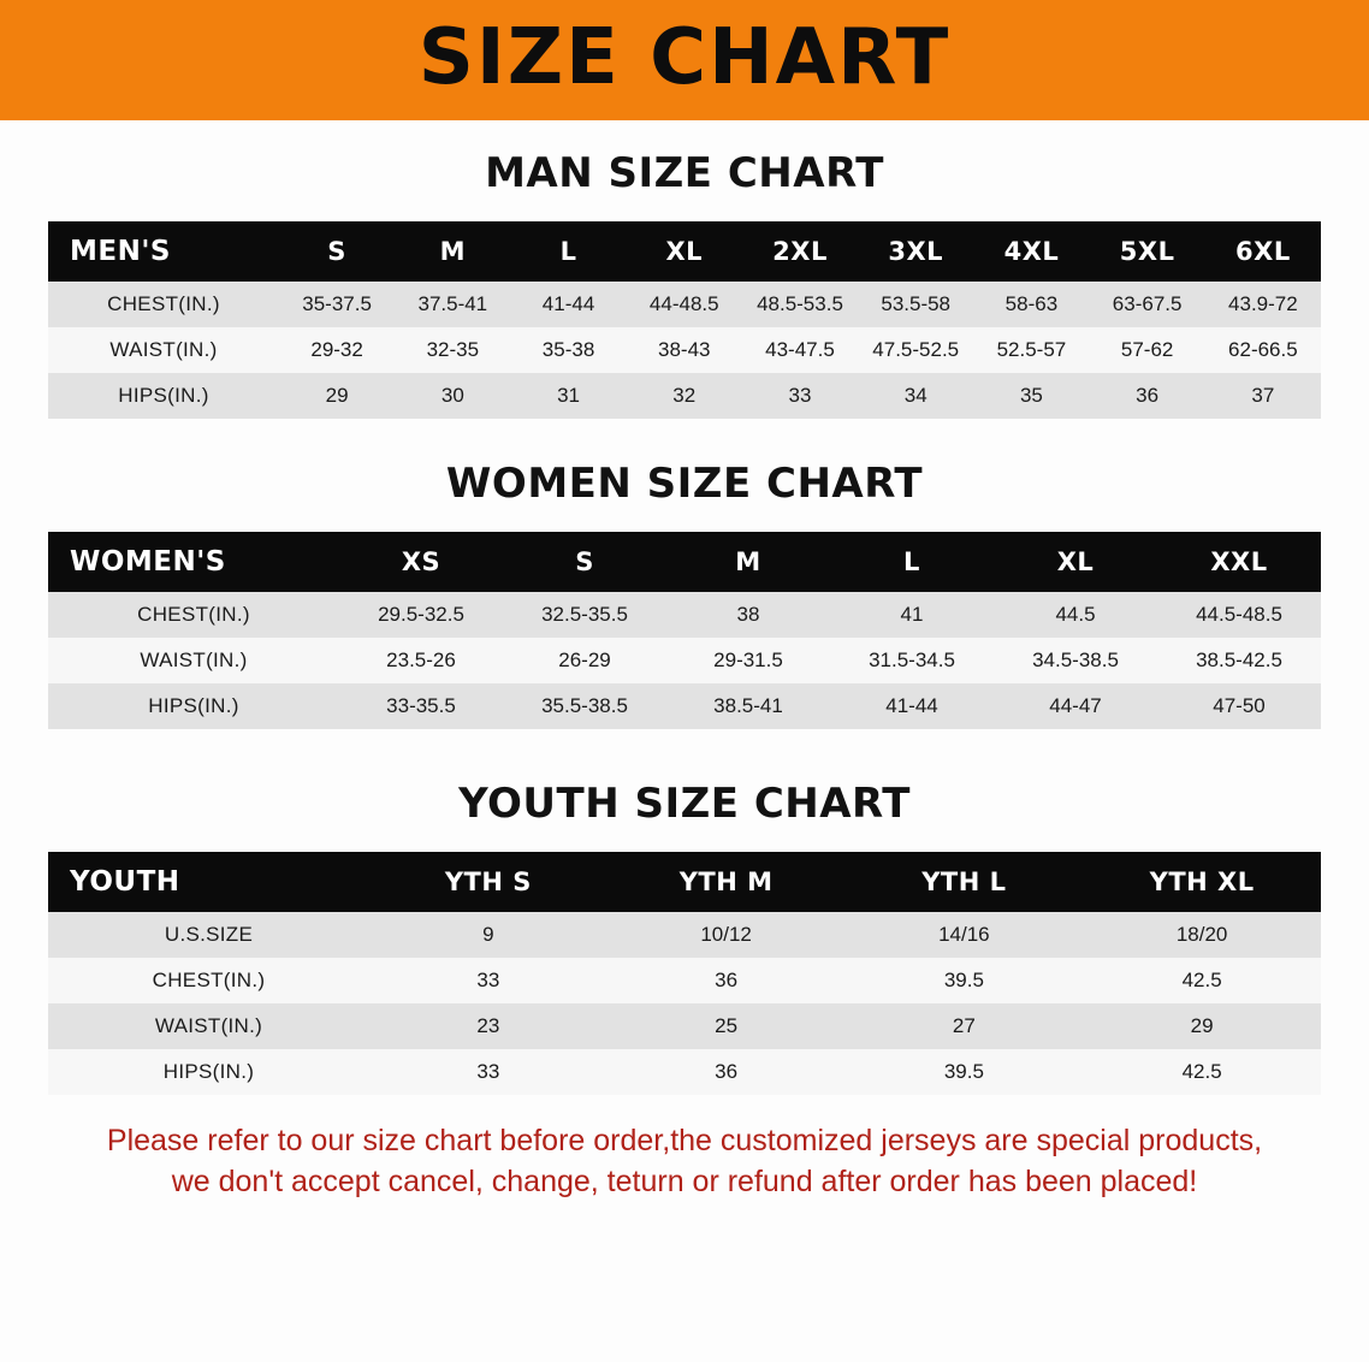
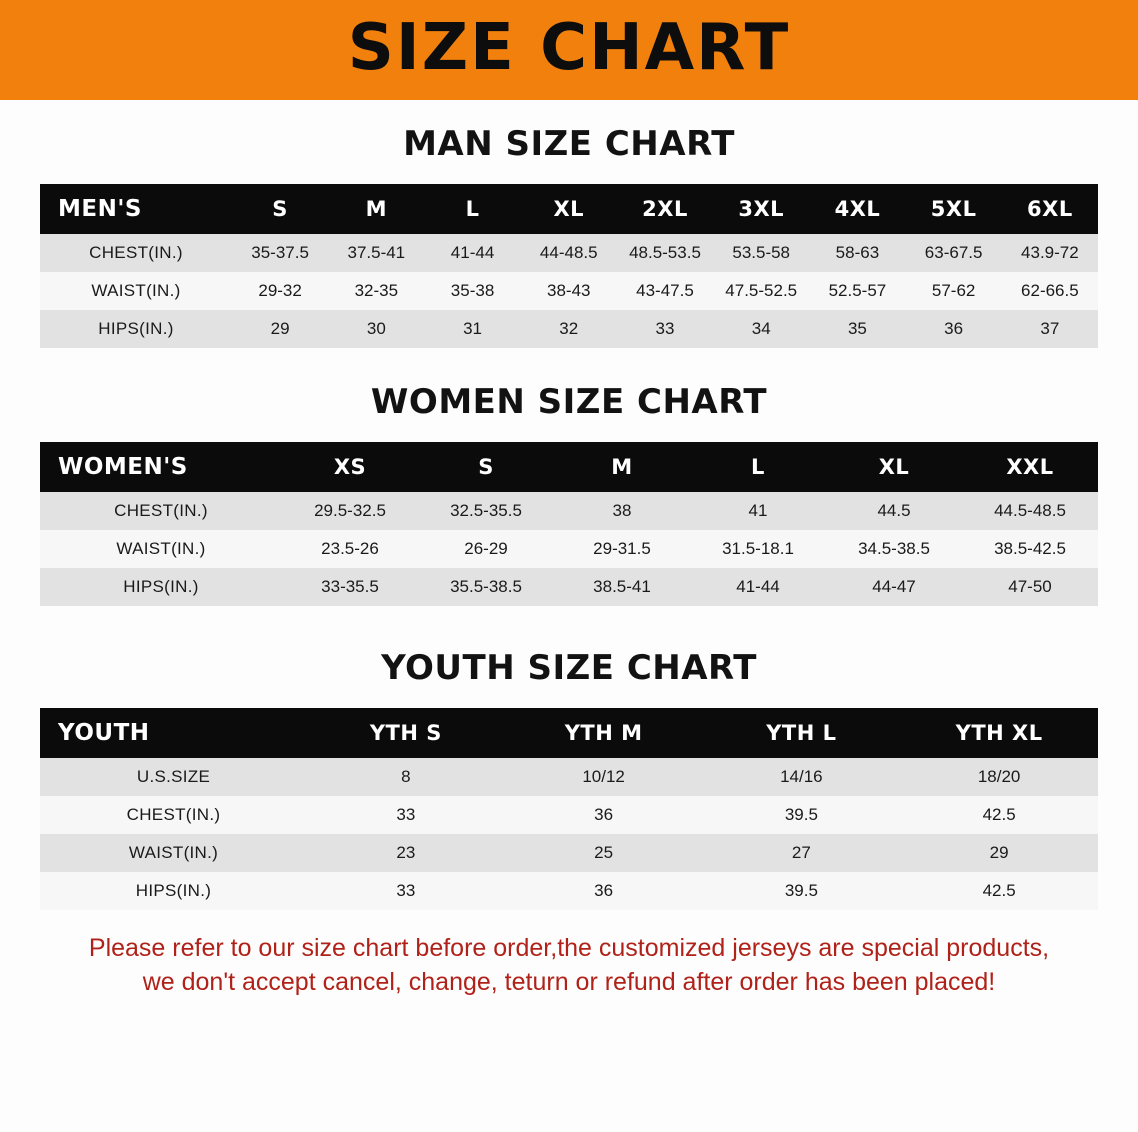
  SIZE CHART
  MAN SIZE CHART
  MEN'S	S	M	L	XL	2XL	3XL	4XL	5XL	6XL
  CHEST(IN.)	35-37.5	37.5-41	41-44	44-48.5	48.5-53.5	53.5-58	58-63	63-67.5	43.9-72
  WAIST(IN.)	29-32	32-35	35-38	38-43	43-47.5	47.5-52.5	52.5-57	57-62	62-66.5
  HIPS(IN.)	29	30	31	32	33	34	35	36	37
  WOMEN SIZE CHART
  WOMEN'S	XS	S	M	L	XL	XXL
  CHEST(IN.)	29.5-32.5	32.5-35.5	38	41	44.5	44.5-48.5
- WAIST(IN.)	23.5-26	26-29	29-31.5	31.5-34.5	34.5-38.5	38.5-42.5
+ WAIST(IN.)	23.5-26	26-29	29-31.5	31.5-18.1	34.5-38.5	38.5-42.5
  HIPS(IN.)	33-35.5	35.5-38.5	38.5-41	41-44	44-47	47-50
  YOUTH SIZE CHART
  YOUTH	YTH S	YTH M	YTH L	YTH XL
- U.S.SIZE	9	10/12	14/16	18/20
+ U.S.SIZE	8	10/12	14/16	18/20
  CHEST(IN.)	33	36	39.5	42.5
  WAIST(IN.)	23	25	27	29
  HIPS(IN.)	33	36	39.5	42.5
  Please refer to our size chart before order,the customized jerseys are special products,
  we don't accept cancel, change, teturn or refund after order has been placed!
